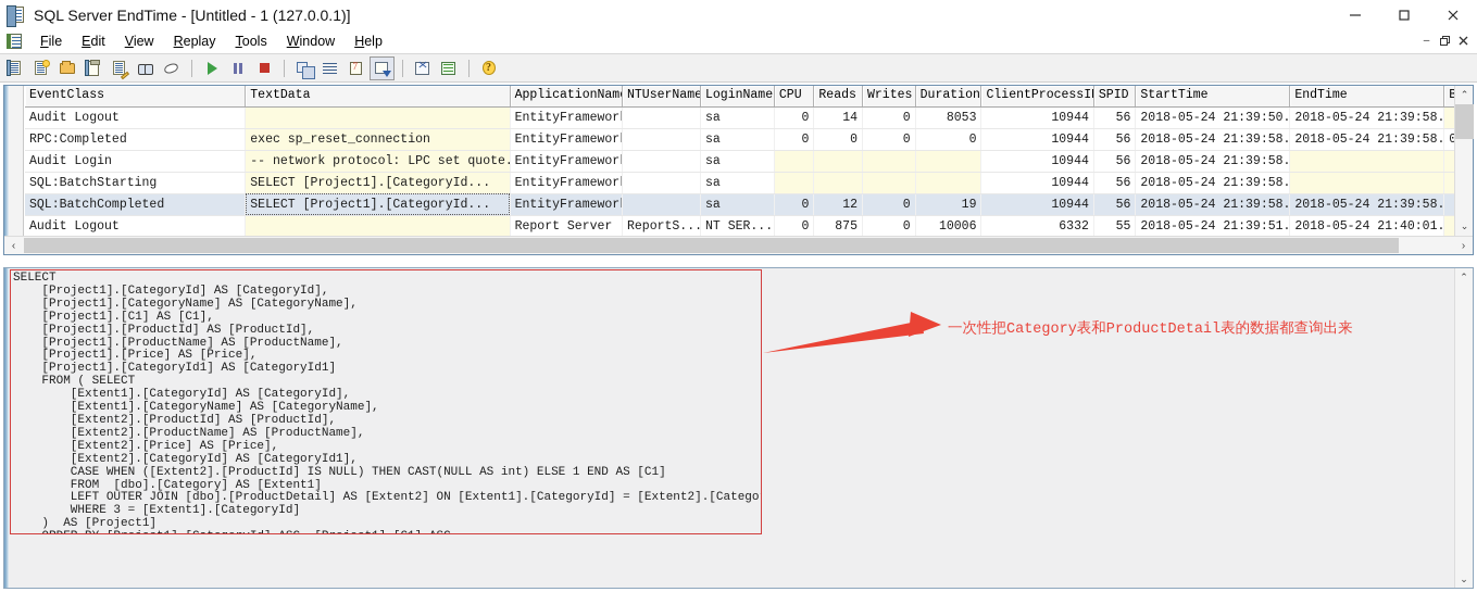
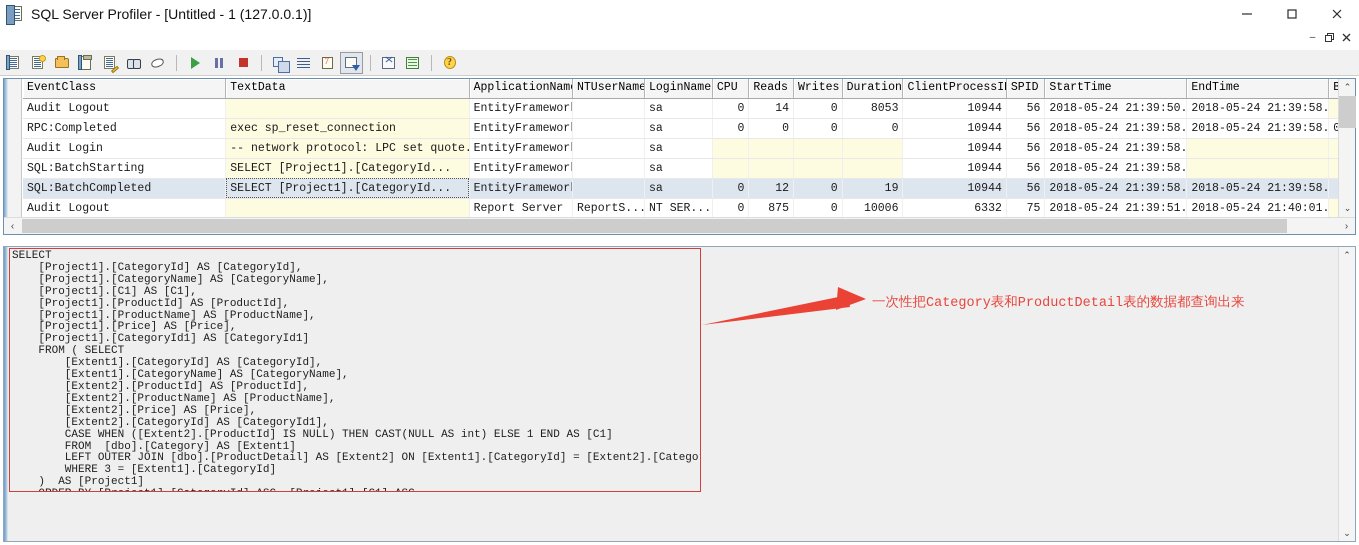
- SQL Server EndTime - [Untitled - 1 (127.0.0.1)]
+ SQL Server Profiler - [Untitled - 1 (127.0.0.1)]
- File
- Edit
- View
- Replay
- Tools
- Window
- Help
  –
  ?
  EventClass	TextData	ApplicationNam	NTUserName	LoginName	CPU	Reads	Writes	Duration	ClientProcessI	SPID	StartTime	EndTime	B
  Audit Logout		EntityFramewor		sa	0	14	0	8053	10944	56	2018-05-24 21:39:50.	2018-05-24 21:39:58.
  RPC:Completed	exec sp_reset_connection	EntityFramewor		sa	0	0	0	0	10944	56	2018-05-24 21:39:58.	2018-05-24 21:39:58.	0
  Audit Login	-- network protocol: LPC set quote.	EntityFramewor		sa					10944	56	2018-05-24 21:39:58.
  SQL:BatchStarting	SELECT [Project1].[CategoryId...	EntityFramewor		sa					10944	56	2018-05-24 21:39:58.
  SQL:BatchCompleted	SELECT [Project1].[CategoryId...	EntityFramewor		sa	0	12	0	19	10944	56	2018-05-24 21:39:58.	2018-05-24 21:39:58.
- Audit Logout		Report Server	ReportS...	NT SER...	0	875	0	10006	6332	55	2018-05-24 21:39:51.	2018-05-24 21:40:01.
+ Audit Logout		Report Server	ReportS...	NT SER...	0	875	0	10006	6332	75	2018-05-24 21:39:51.	2018-05-24 21:40:01.
  ⌃
  ⌄
  ‹
  ›
  SELECT
  [Project1].[CategoryId] AS [CategoryId],
  [Project1].[CategoryName] AS [CategoryName],
  [Project1].[C1] AS [C1],
  [Project1].[ProductId] AS [ProductId],
  [Project1].[ProductName] AS [ProductName],
  [Project1].[Price] AS [Price],
  [Project1].[CategoryId1] AS [CategoryId1]
  FROM ( SELECT
  [Extent1].[CategoryId] AS [CategoryId],
  [Extent1].[CategoryName] AS [CategoryName],
  [Extent2].[ProductId] AS [ProductId],
  [Extent2].[ProductName] AS [ProductName],
  [Extent2].[Price] AS [Price],
  [Extent2].[CategoryId] AS [CategoryId1],
  CASE WHEN ([Extent2].[ProductId] IS NULL) THEN CAST(NULL AS int) ELSE 1 END AS [C1]
  FROM [dbo].[Category] AS [Extent1]
  LEFT OUTER JOIN [dbo].[ProductDetail] AS [Extent2] ON [Extent1].[CategoryId] = [Extent2].[Catego
  WHERE 3 = [Extent1].[CategoryId]
  ) AS [Project1]
  ⌃
  ⌄
  一次性把Category表和ProductDetail表的数据都查询出来
